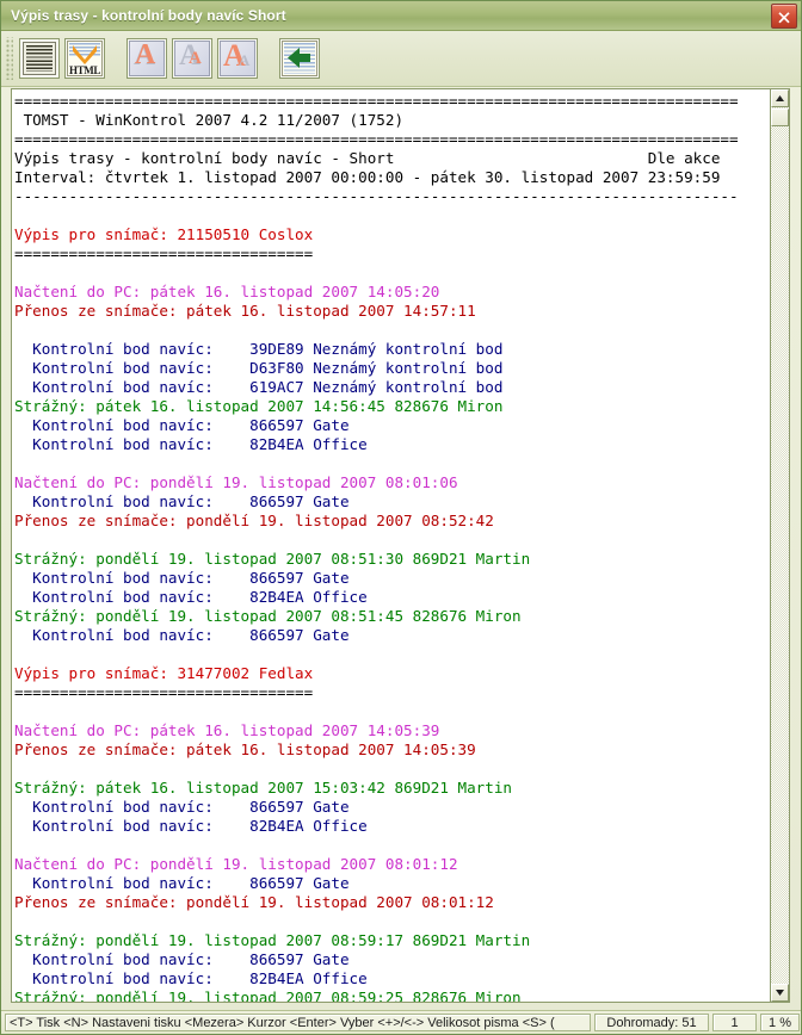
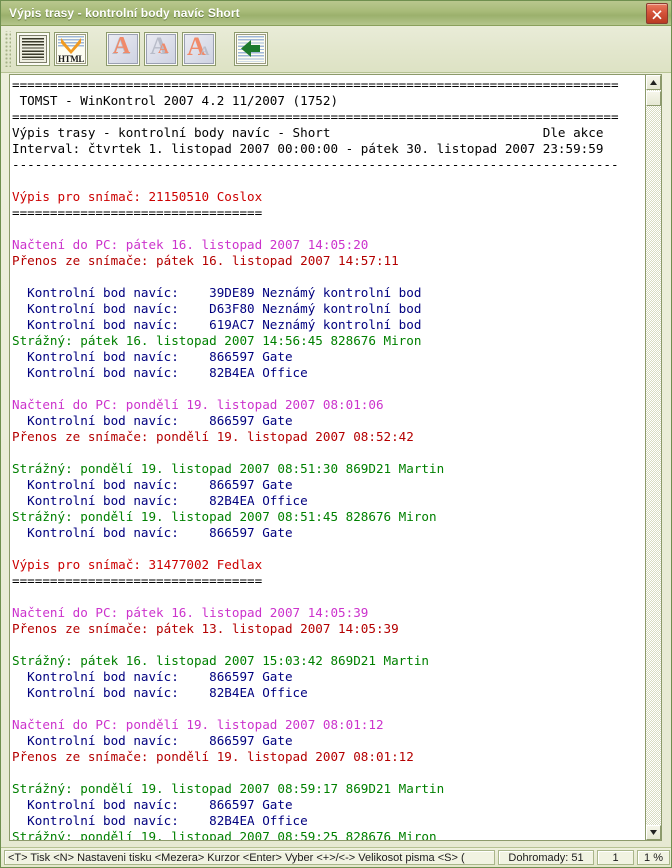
  Výpis trasy - kontrolní body navíc Short
  HTML
  A
  A
  A
  A
  A
  ================================================================================
  TOMST - WinKontrol 2007 4.2 11/2007 (1752)
  ================================================================================
  Výpis trasy - kontrolní body navíc - Short Dle akce
  Interval: čtvrtek 1. listopad 2007 00:00:00 - pátek 30. listopad 2007 23:59:59
  --------------------------------------------------------------------------------
  Výpis pro snímač: 21150510 Coslox
  =================================
  Načtení do PC: pátek 16. listopad 2007 14:05:20
  Přenos ze snímače: pátek 16. listopad 2007 14:57:11
  Kontrolní bod navíc: 39DE89 Neznámý kontrolní bod
  Kontrolní bod navíc: D63F80 Neznámý kontrolní bod
  Kontrolní bod navíc: 619AC7 Neznámý kontrolní bod
  Strážný: pátek 16. listopad 2007 14:56:45 828676 Miron
  Kontrolní bod navíc: 866597 Gate
  Kontrolní bod navíc: 82B4EA Office
  Načtení do PC: pondělí 19. listopad 2007 08:01:06
  Kontrolní bod navíc: 866597 Gate
  Přenos ze snímače: pondělí 19. listopad 2007 08:52:42
  Strážný: pondělí 19. listopad 2007 08:51:30 869D21 Martin
  Kontrolní bod navíc: 866597 Gate
  Kontrolní bod navíc: 82B4EA Office
  Strážný: pondělí 19. listopad 2007 08:51:45 828676 Miron
  Kontrolní bod navíc: 866597 Gate
  Výpis pro snímač: 31477002 Fedlax
  =================================
  Načtení do PC: pátek 16. listopad 2007 14:05:39
- Přenos ze snímače: pátek 16. listopad 2007 14:05:39
+ Přenos ze snímače: pátek 13. listopad 2007 14:05:39
  Strážný: pátek 16. listopad 2007 15:03:42 869D21 Martin
  Kontrolní bod navíc: 866597 Gate
  Kontrolní bod navíc: 82B4EA Office
  Načtení do PC: pondělí 19. listopad 2007 08:01:12
  Kontrolní bod navíc: 866597 Gate
  Přenos ze snímače: pondělí 19. listopad 2007 08:01:12
  Strážný: pondělí 19. listopad 2007 08:59:17 869D21 Martin
  Kontrolní bod navíc: 866597 Gate
  Kontrolní bod navíc: 82B4EA Office
  Strážný: pondělí 19. listopad 2007 08:59:25 828676 Miron
  <T> Tisk <N> Nastaveni tisku <Mezera> Kurzor <Enter> Vyber <+>/<-> Velikosot pisma <S> (
  Dohromady: 51
  1
  1 %
